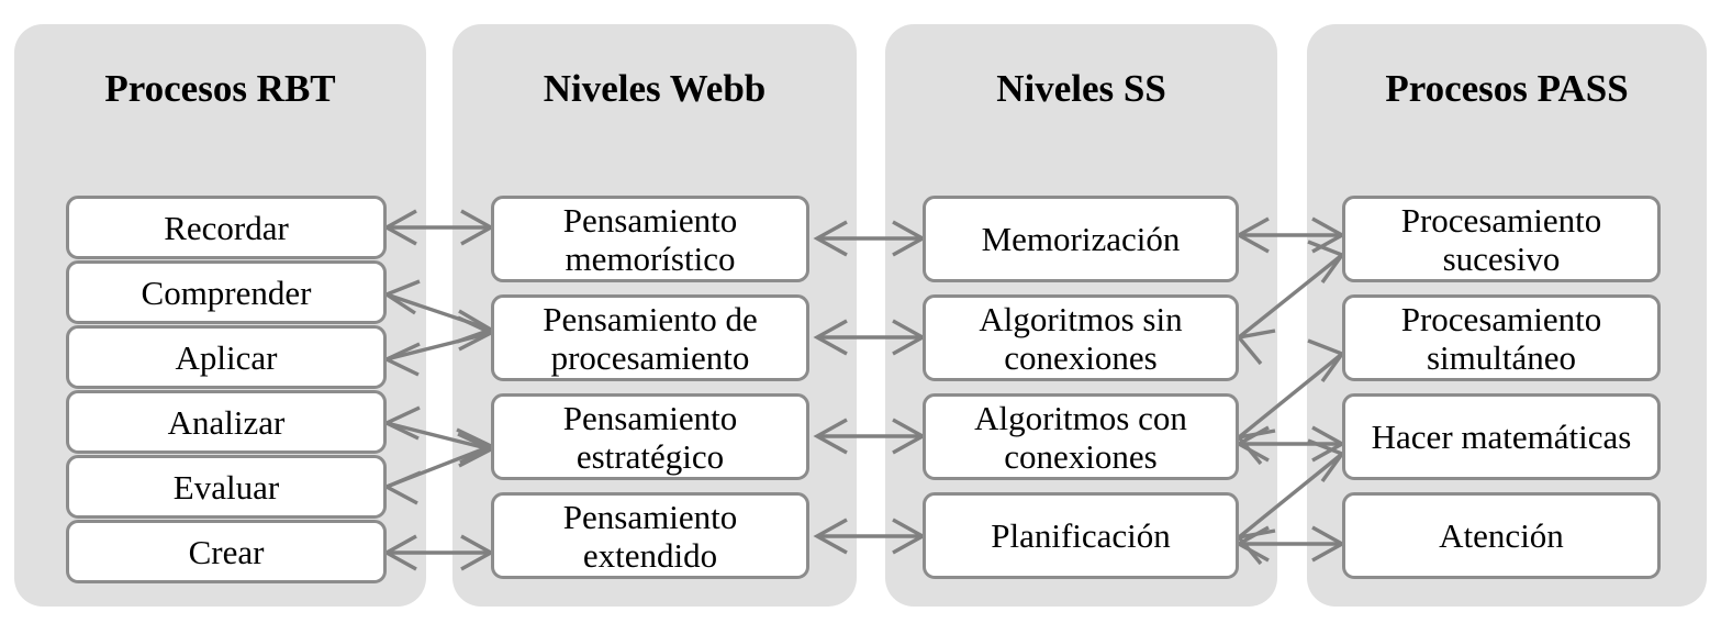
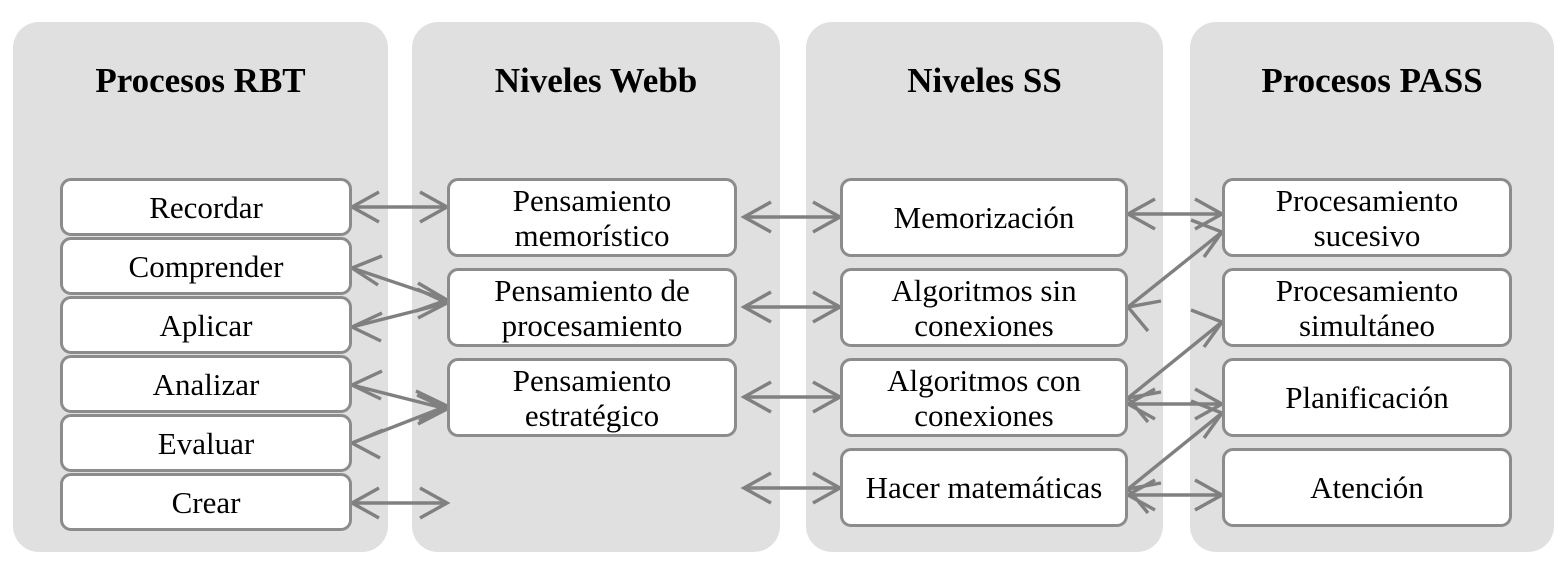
  Procesos RBT
  Niveles Webb
  Niveles SS
  Procesos PASS
  Recordar
  Comprender
  Aplicar
  Analizar
  Evaluar
  Crear
  Pensamiento memorístico
  Pensamiento de procesamiento
  Pensamiento estratégico
- Pensamiento extendido
  Memorización
  Algoritmos sin conexiones
  Algoritmos con conexiones
- Planificación
+ Hacer matemáticas
  Procesamiento sucesivo
  Procesamiento simultáneo
- Hacer matemáticas
+ Planificación
  Atención
